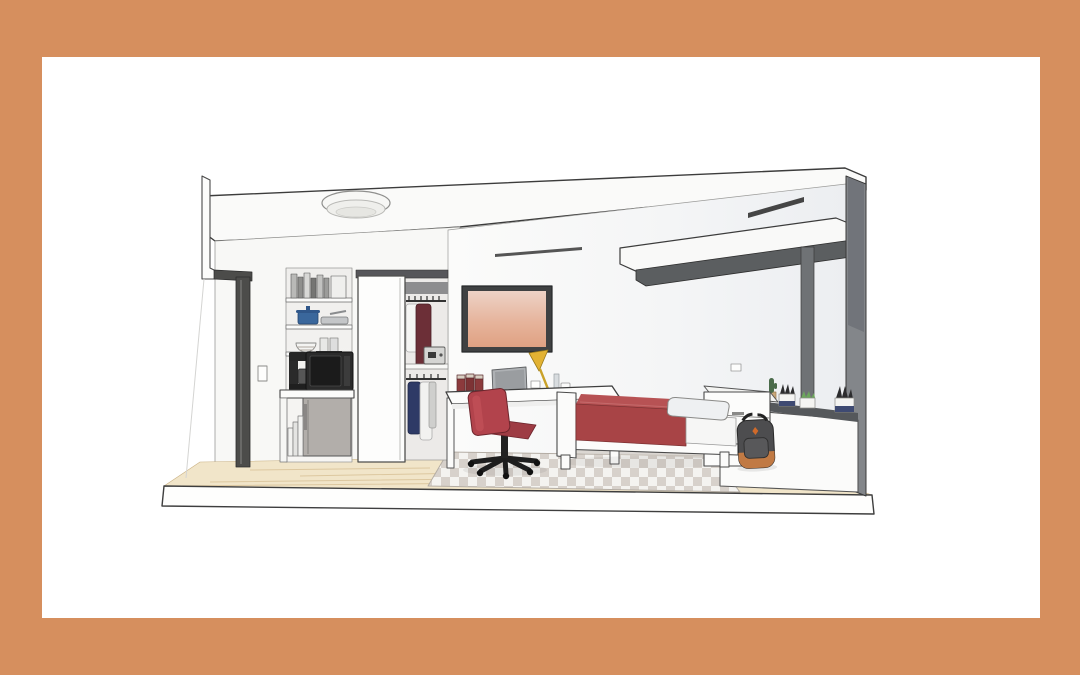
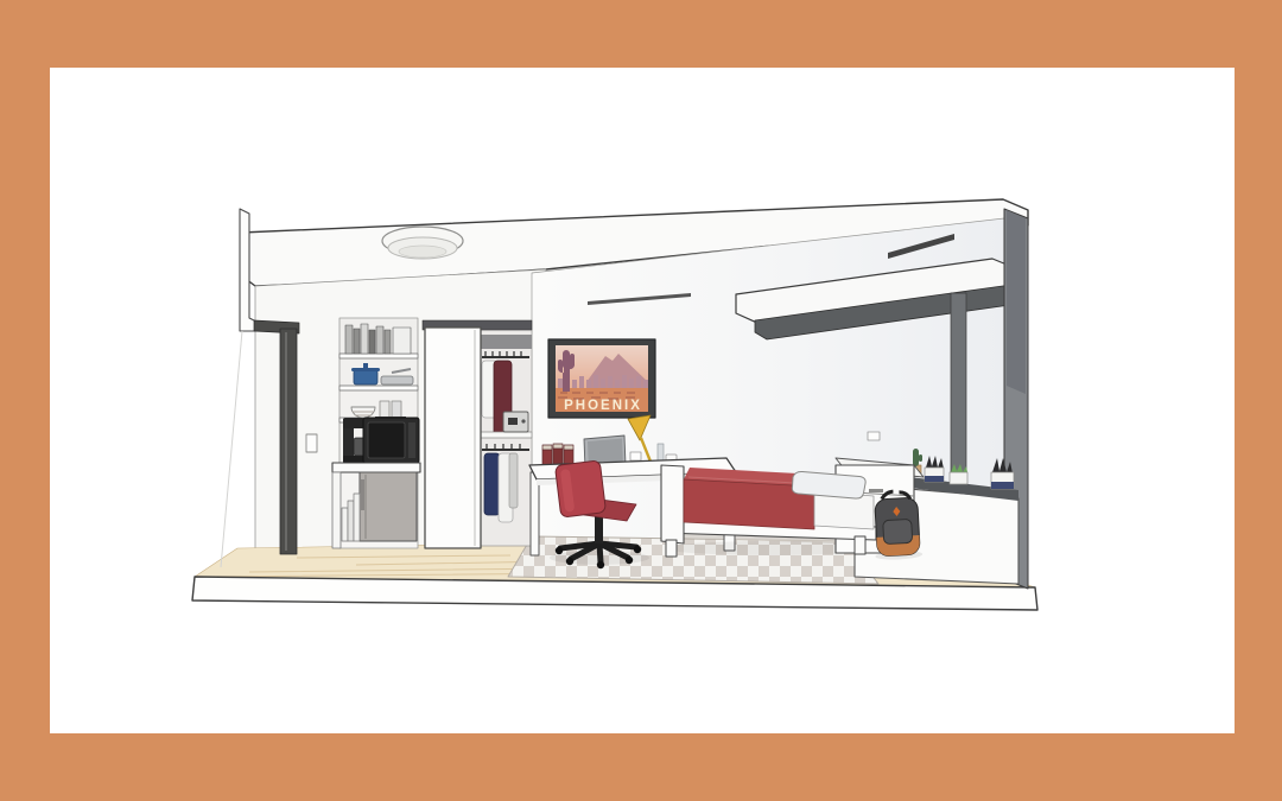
+ PHOENIX
